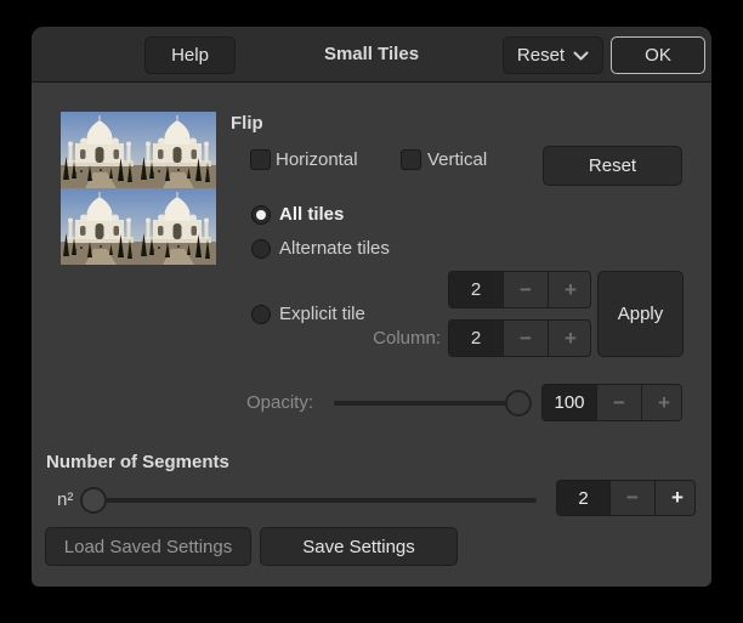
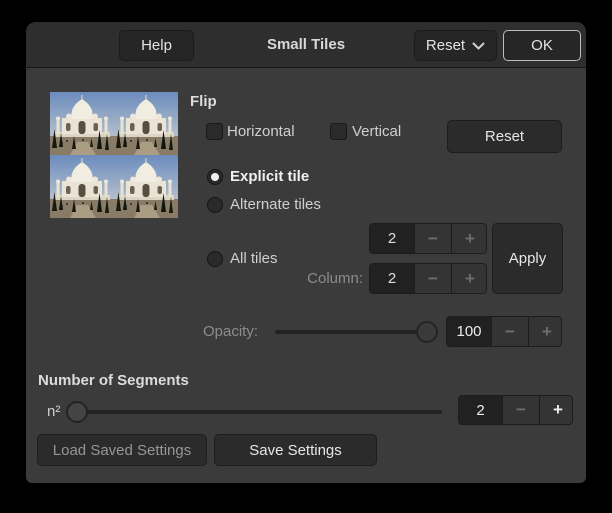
  Help
  Small Tiles
  Reset
  OK
  Flip
  Horizontal
  Vertical
  Reset
- All tiles
+ Explicit tile
  Alternate tiles
- Explicit tile
+ All tiles
  2
  −
  +
  Column:
  2
  −
  +
  Apply
  Opacity:
  100
  −
  +
  Number of Segments
  n²
  2
  −
  +
  Load Saved Settings
  Save Settings
